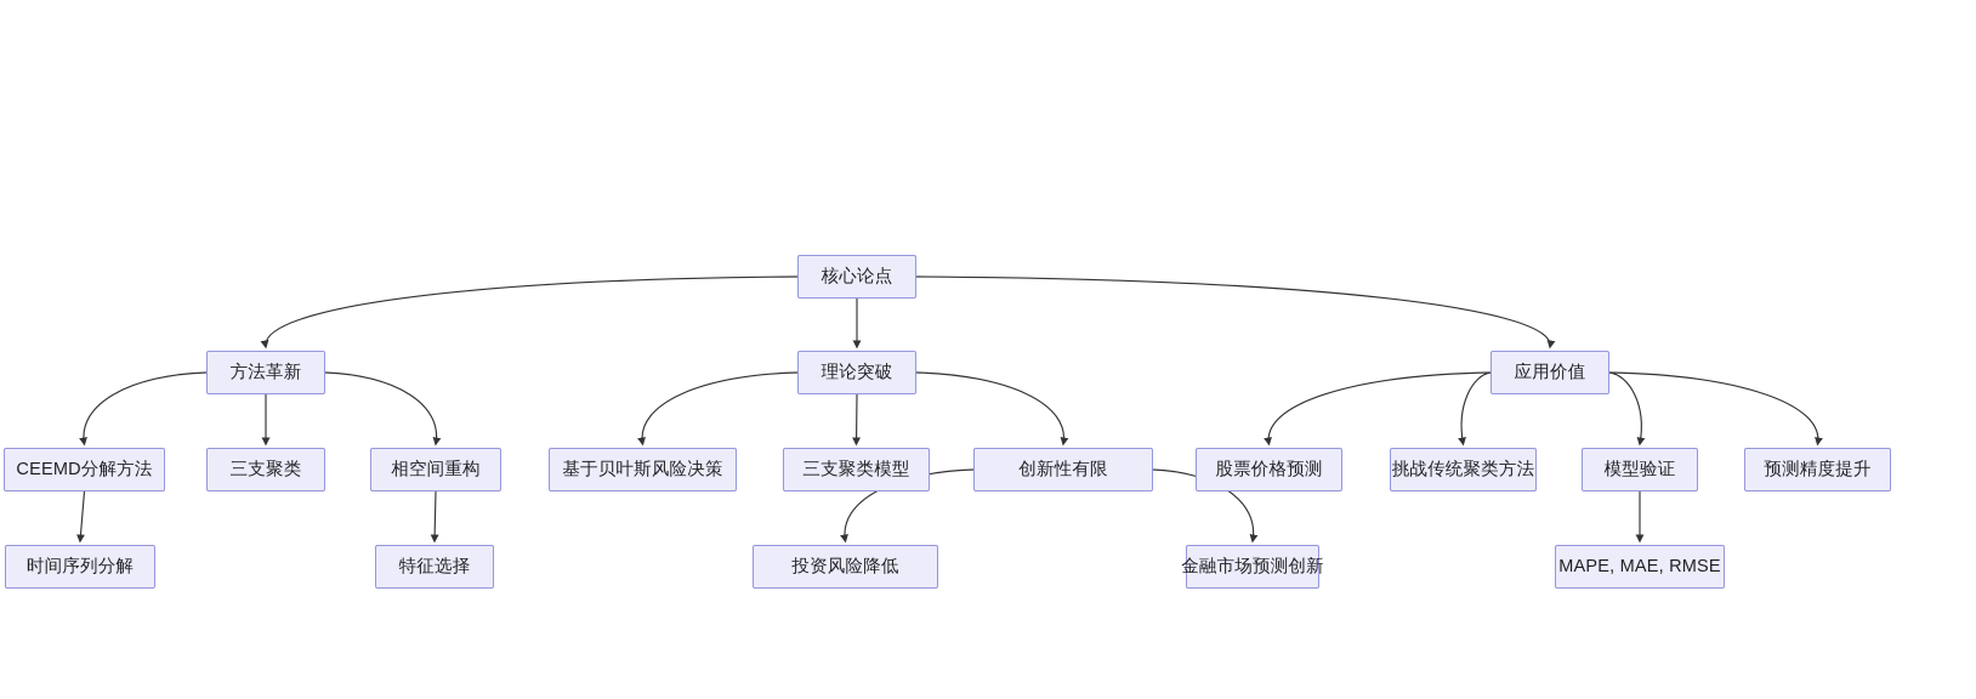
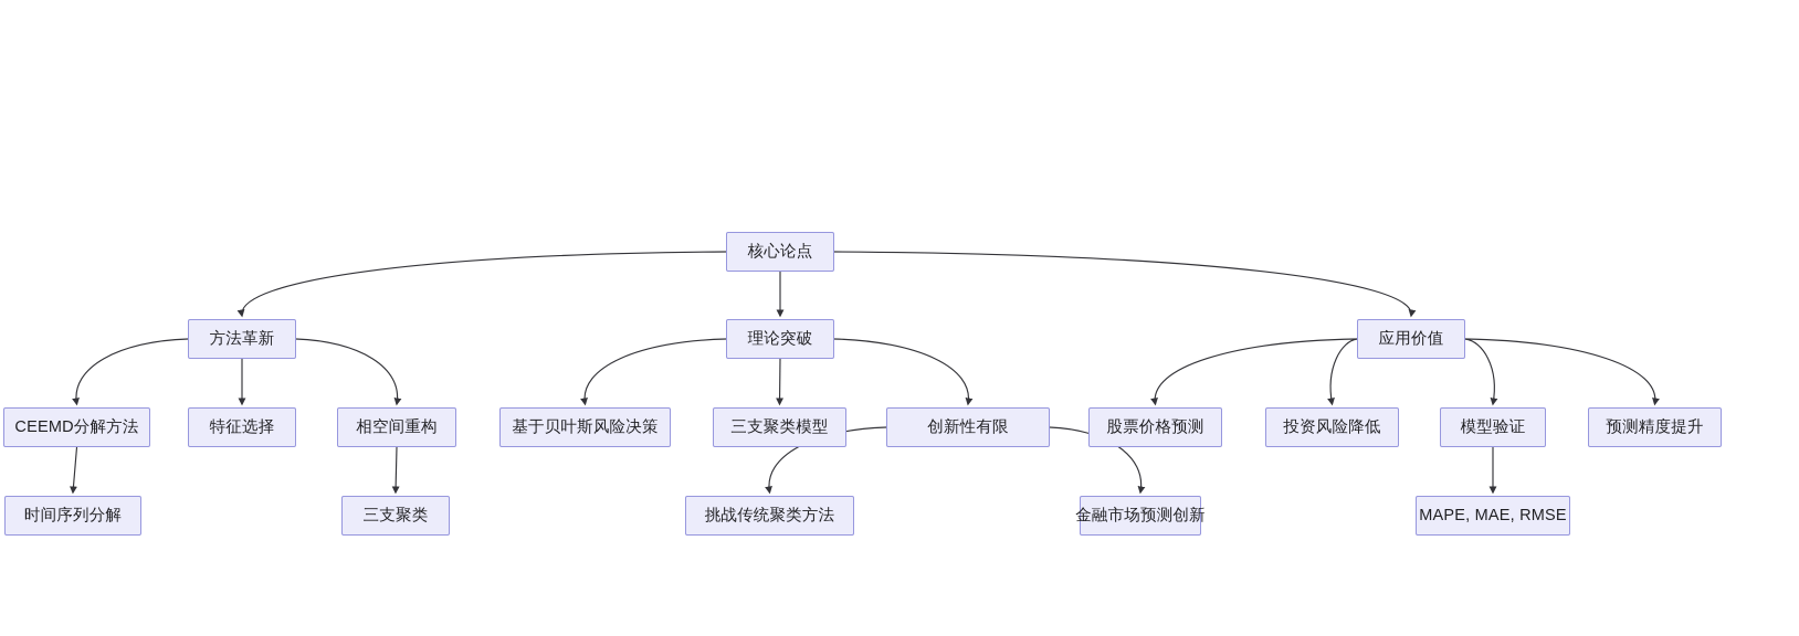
  核心论点
  方法革新
  理论突破
  应用价值
  CEEMD分解方法
- 三支聚类
+ 特征选择
  相空间重构
  基于贝叶斯风险决策
  三支聚类模型
  创新性有限
  股票价格预测
- 挑战传统聚类方法
+ 投资风险降低
  模型验证
  预测精度提升
  时间序列分解
- 特征选择
+ 三支聚类
- 投资风险降低
+ 挑战传统聚类方法
  金融市场预测创新
  MAPE, MAE, RMSE
